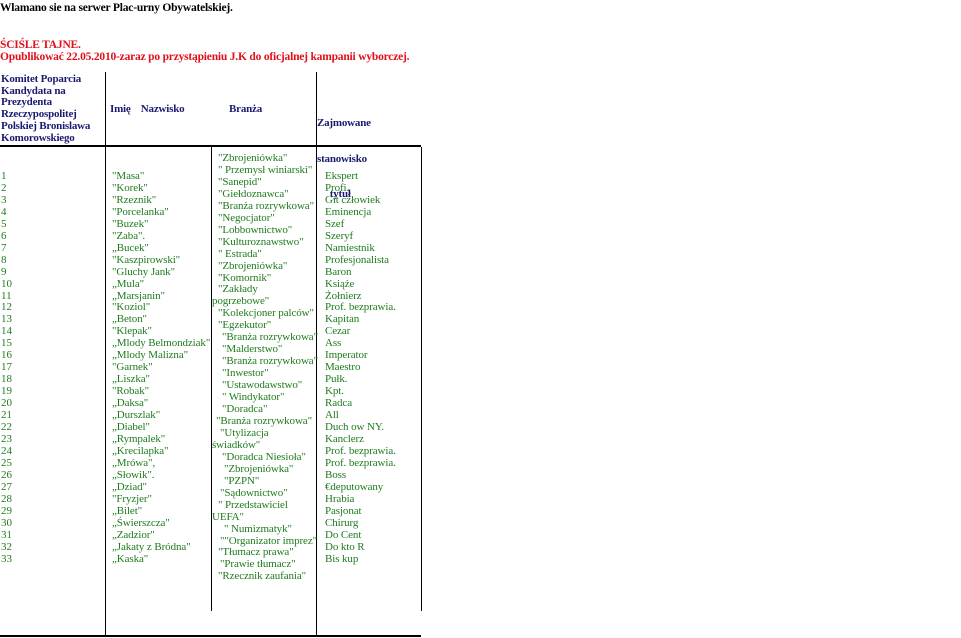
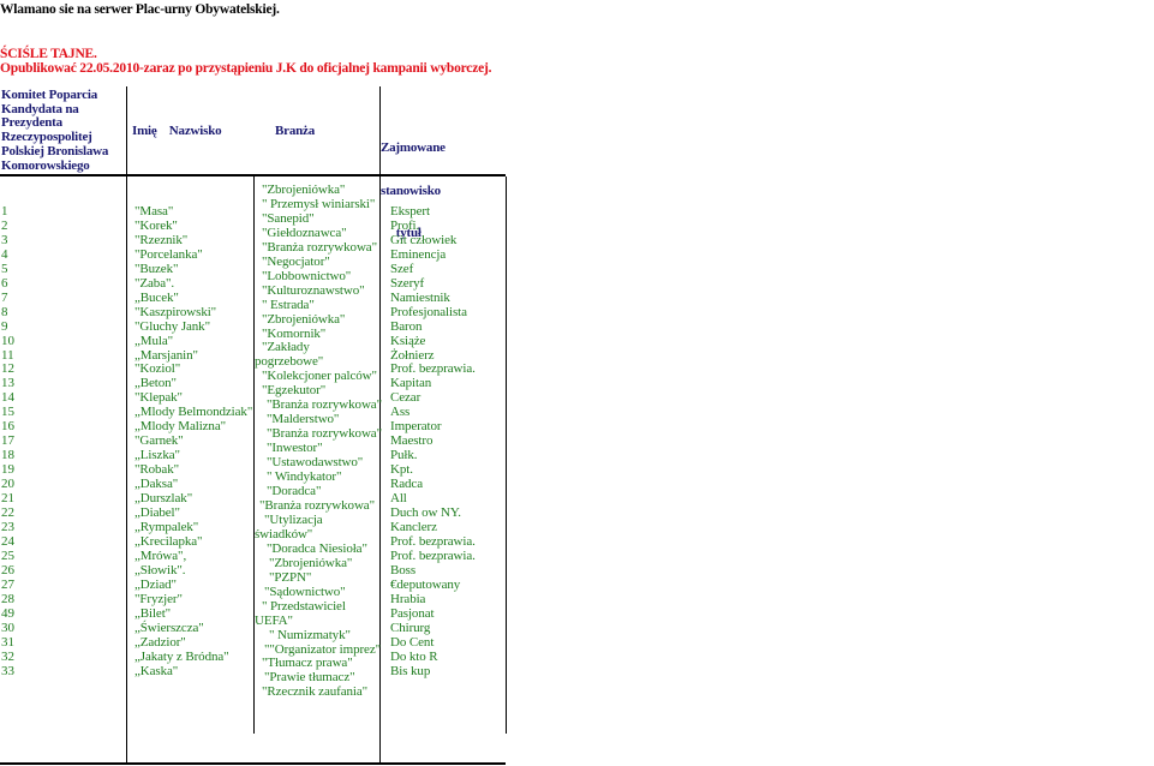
  Wlamano sie na serwer Plac-urny Obywatelskiej.
  ŚCIŚLE TAJNE.
  Opublikować 22.05.2010-zaraz po przystąpieniu J.K do oficjalnej kampanii wyborczej.
  Komitet Poparcia
  Kandydata na
  Prezydenta
  Rzeczypospolitej
  Polskiej Bronislawa
  Komorowskiego
  Imię Nazwisko
  Branża
  Zajmowane
  stanowisko
  tytuł
  1
  2
  3
  4
  5
  6
  7
  8
  9
  10
  11
  12
  13
  14
  15
  16
  17
  18
  19
  20
  21
  22
  23
  24
  25
  26
  27
  28
- 29
+ 49
  30
  31
  32
  33
  "Masa"
  "Korek"
  "Rzeznik"
  "Porcelanka"
  "Buzek"
  "Zaba".
  „Bucek"
  "Kaszpirowski"
  "Gluchy Jank"
  „Mula"
  „Marsjanin"
  "Koziol"
  „Beton"
  "Klepak"
  „Mlody Belmondziak"
  „Mlody Malizna"
  "Garnek"
  „Liszka"
  "Robak"
  „Daksa"
  „Durszlak"
  „Diabel"
  „Rympalek"
  „Krecilapka"
  „Mrówa",
  „Słowik".
  „Dziad"
  "Fryzjer"
  „Bilet"
  „Świerszcza"
  „Zadzior"
  „Jakaty z Bródna"
  „Kaska"
  "Zbrojeniówka"
  " Przemysł winiarski"
  "Sanepid"
  "Giełdoznawca"
  "Branża rozrywkowa"
  "Negocjator"
  "Lobbownictwo"
  "Kulturoznawstwo"
  " Estrada"
  "Zbrojeniówka"
  "Komornik"
  "Zakłady
  pogrzebowe"
  "Kolekcjoner palców"
  "Egzekutor"
  "Branża rozrywkowa"
  "Malderstwo"
  "Branża rozrywkowa"
  "Inwestor"
  "Ustawodawstwo"
  " Windykator"
  "Doradca"
  "Branża rozrywkowa"
  "Utylizacja
  świadków"
  "Doradca Niesioła"
  "Zbrojeniówka"
  "PZPN"
  "Sądownictwo"
  " Przedstawiciel
  UEFA"
  " Numizmatyk"
  ""Organizator imprez"
  "Tłumacz prawa"
  "Prawie tłumacz"
  "Rzecznik zaufania"
  Ekspert
  Profi.
  Git człowiek
  Eminencja
  Szef
  Szeryf
  Namiestnik
  Profesjonalista
  Baron
  Książe
  Żołnierz
  Prof. bezprawia.
  Kapitan
  Cezar
  Ass
  Imperator
  Maestro
  Pułk.
  Kpt.
  Radca
  All
  Duch ow NY.
  Kanclerz
  Prof. bezprawia.
  Prof. bezprawia.
  Boss
  €deputowany
  Hrabia
  Pasjonat
  Chirurg
  Do Cent
  Do kto R
  Bis kup
